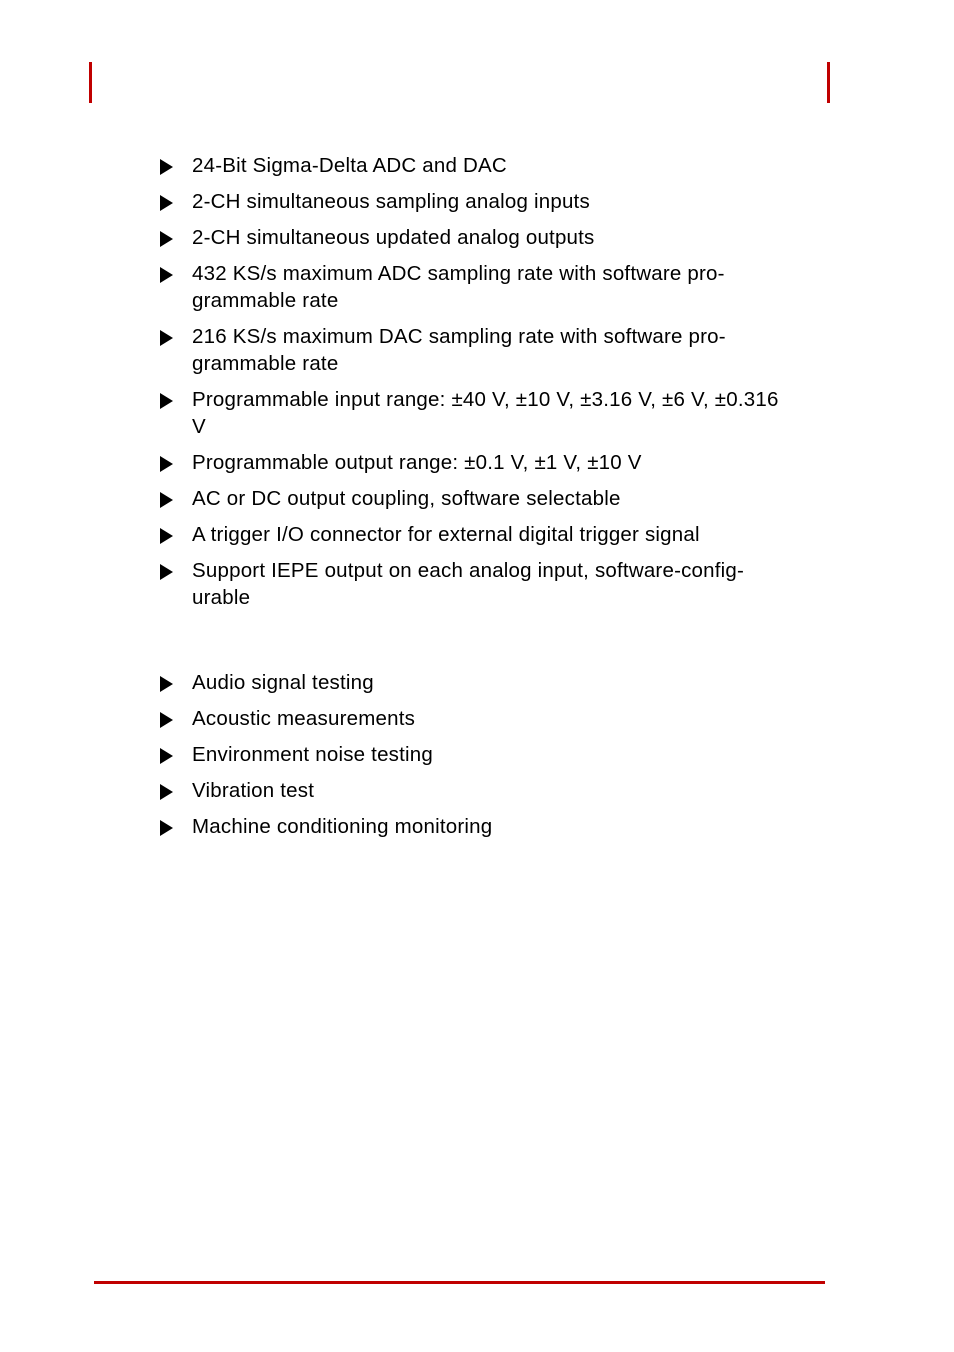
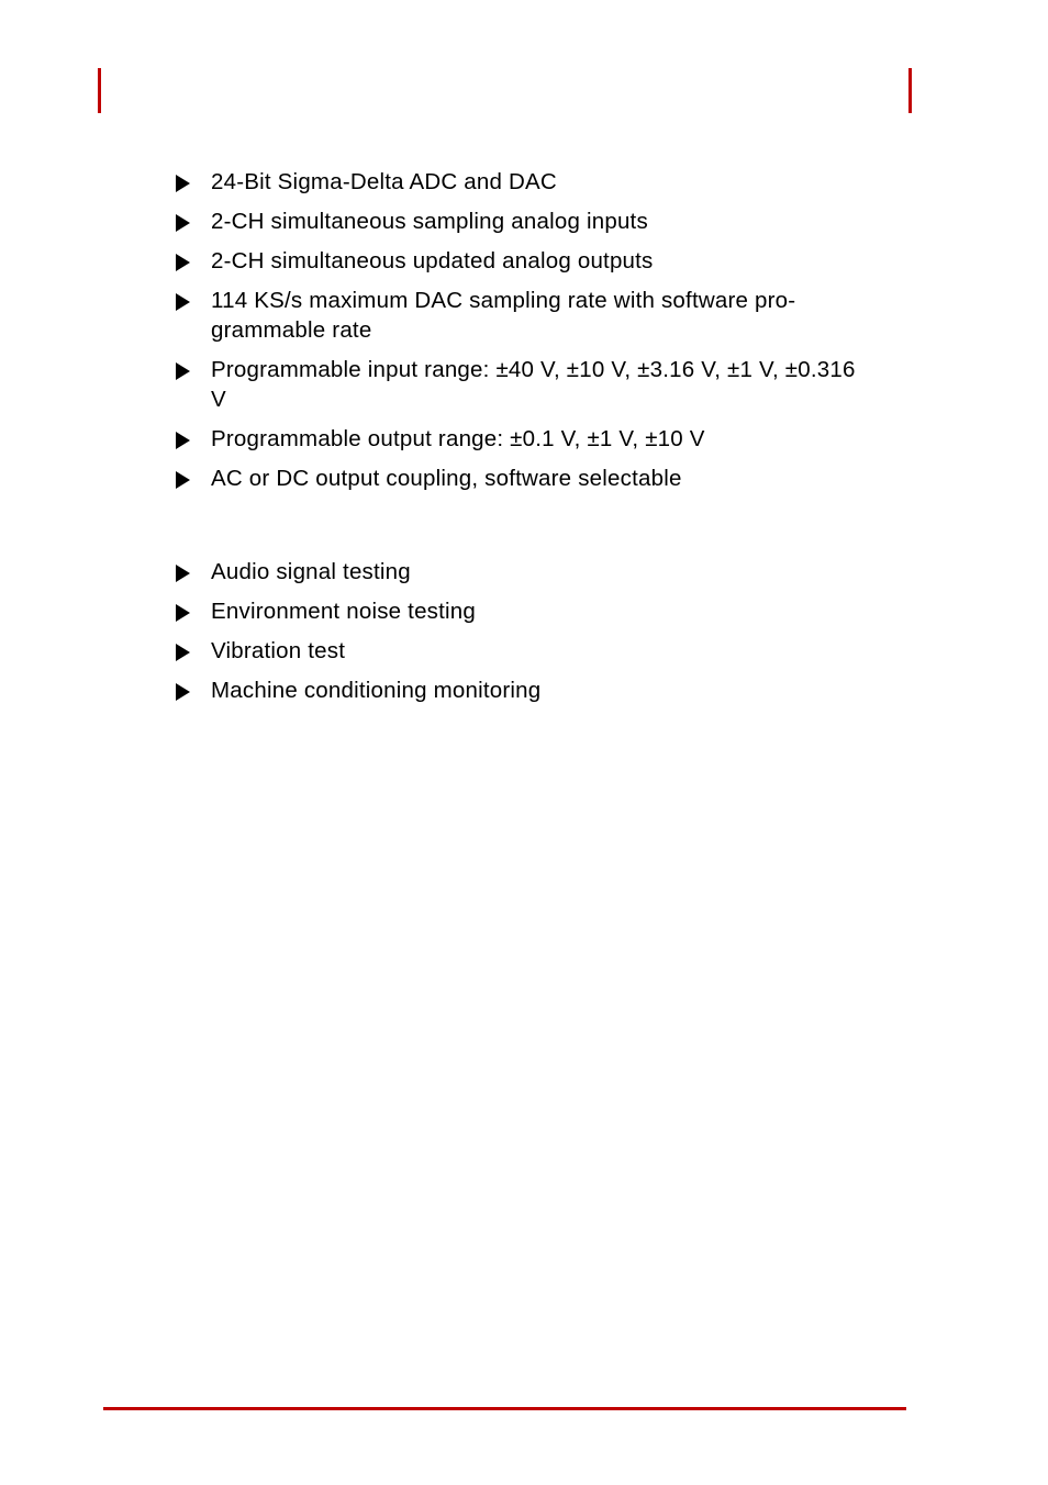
  24-Bit Sigma-Delta ADC and DAC
  2-CH simultaneous sampling analog inputs
  2-CH simultaneous updated analog outputs
- 432 KS/s maximum ADC sampling rate with software pro-grammable rate
- 216 KS/s maximum DAC sampling rate with software pro-grammable rate
+ 114 KS/s maximum DAC sampling rate with software pro-grammable rate
- Programmable input range: ±40 V, ±10 V, ±3.16 V, ±6 V, ±0.316 V
+ Programmable input range: ±40 V, ±10 V, ±3.16 V, ±1 V, ±0.316 V
  Programmable output range: ±0.1 V, ±1 V, ±10 V
  AC or DC output coupling, software selectable
- A trigger I/O connector for external digital trigger signal
- Support IEPE output on each analog input, software-config-urable
  Audio signal testing
- Acoustic measurements
  Environment noise testing
  Vibration test
  Machine conditioning monitoring
